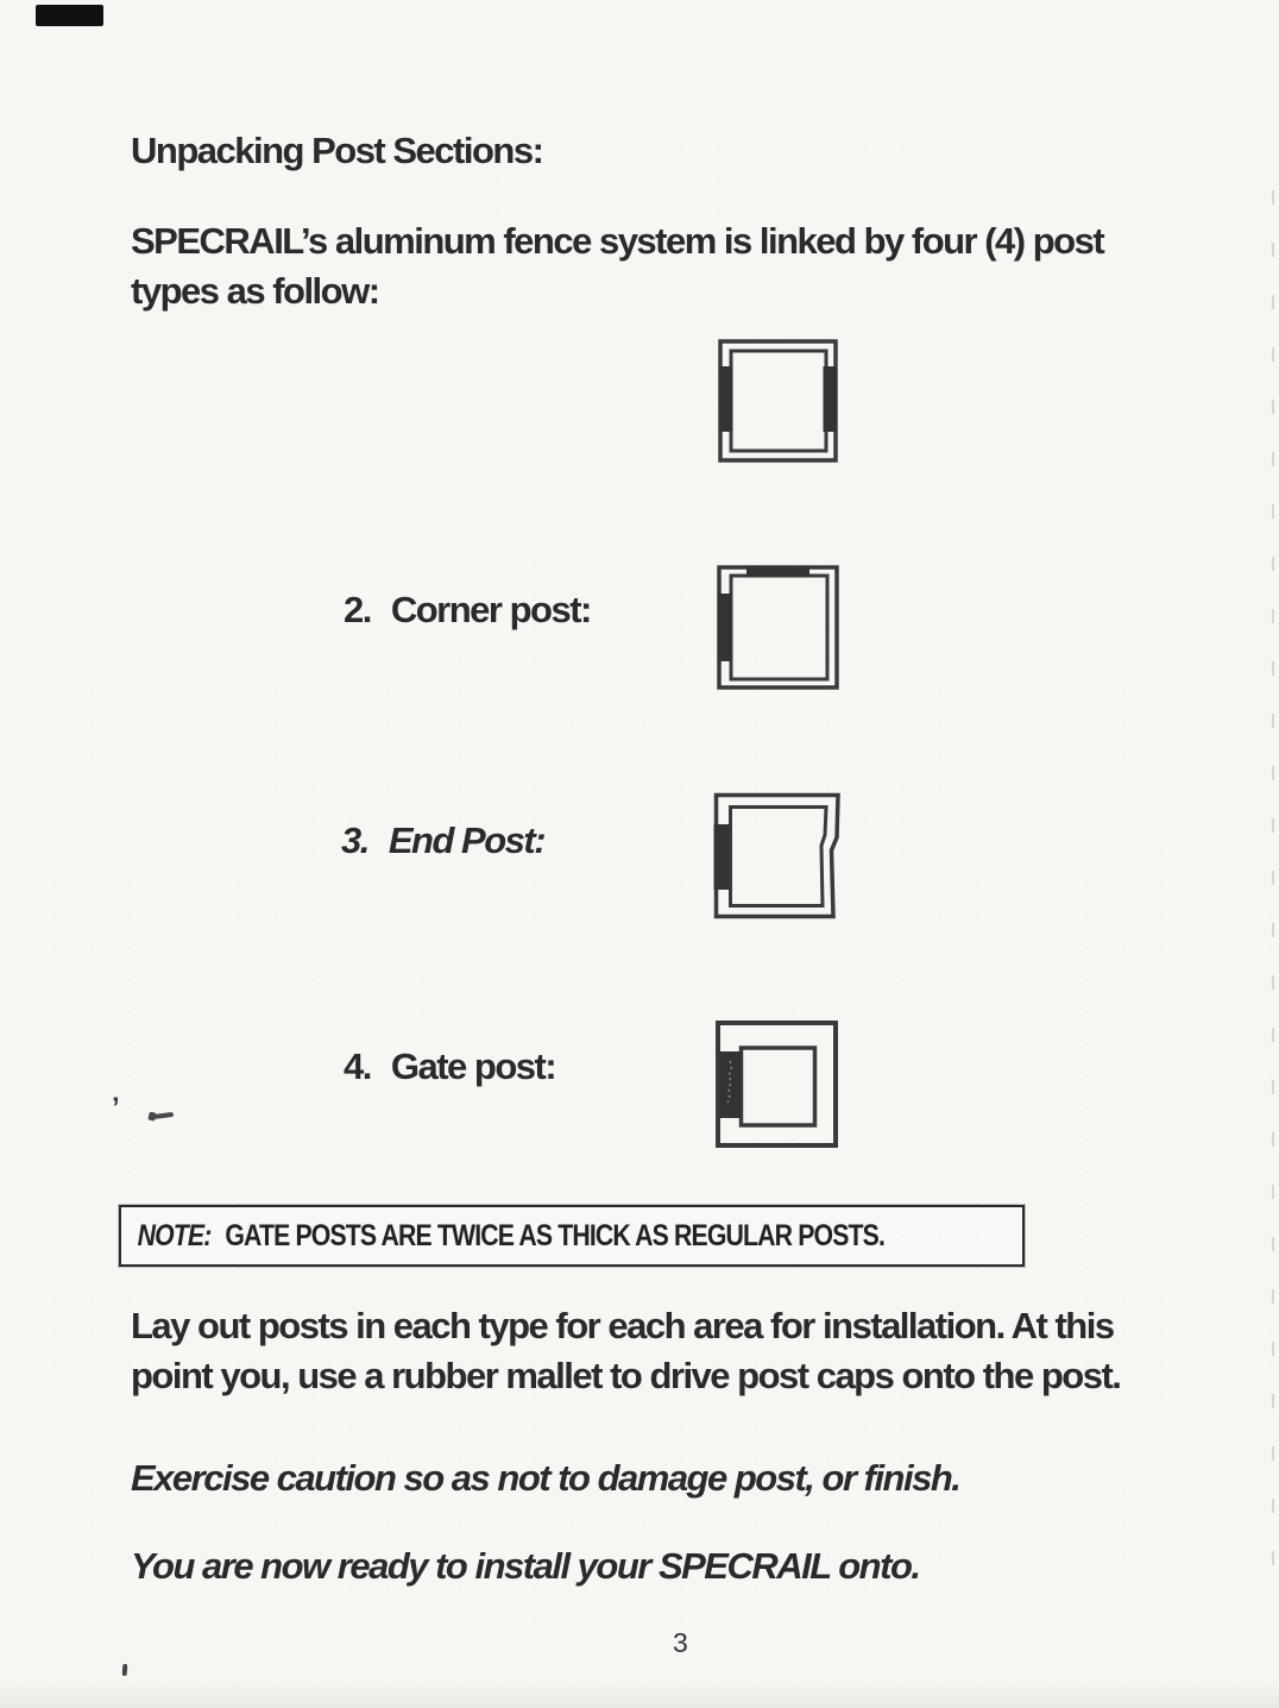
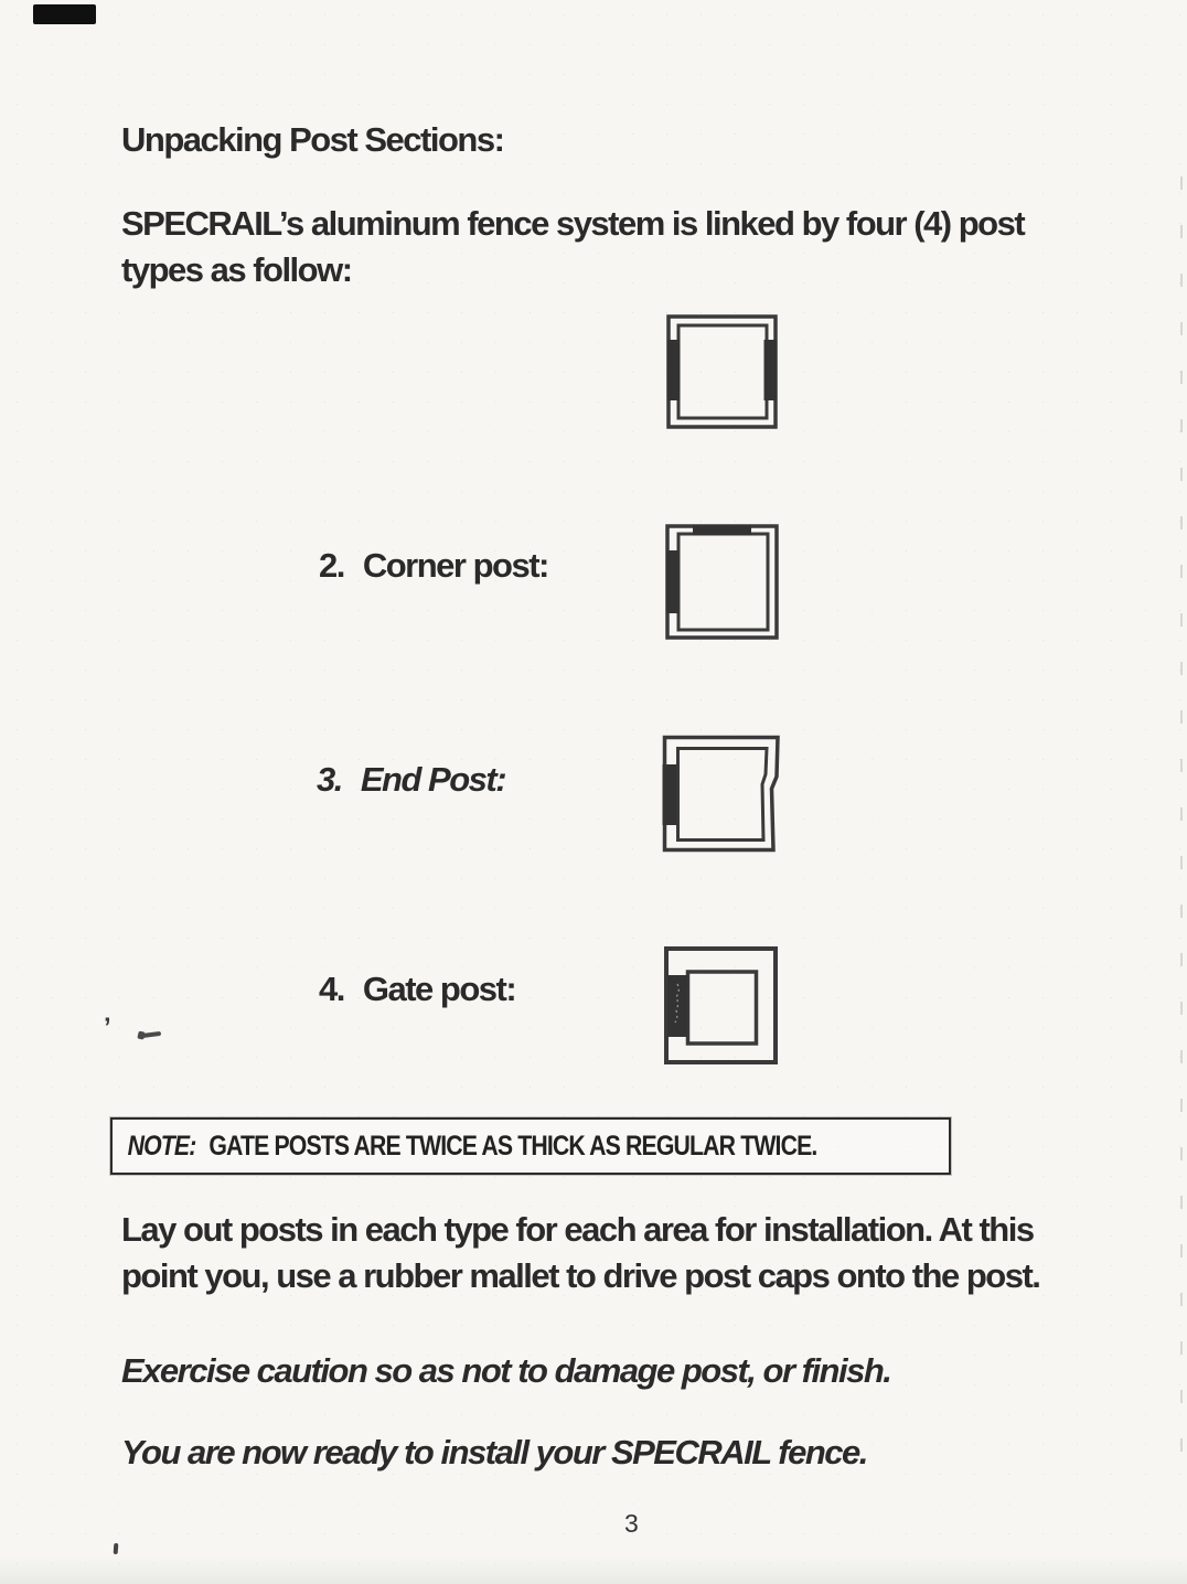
  Unpacking Post Sections:
  SPECRAIL’s aluminum fence system is linked by four (4) post
  types as follow:
  2.
  Corner post:
  3.
  End Post:
  4.
  Gate post:
  ’
- NOTE: GATE POSTS ARE TWICE AS THICK AS REGULAR POSTS.
+ NOTE: GATE POSTS ARE TWICE AS THICK AS REGULAR TWICE.
  Lay out posts in each type for each area for installation. At this
  point you, use a rubber mallet to drive post caps onto the post.
  Exercise caution so as not to damage post, or finish.
- You are now ready to install your SPECRAIL onto.
+ You are now ready to install your SPECRAIL fence.
  3
